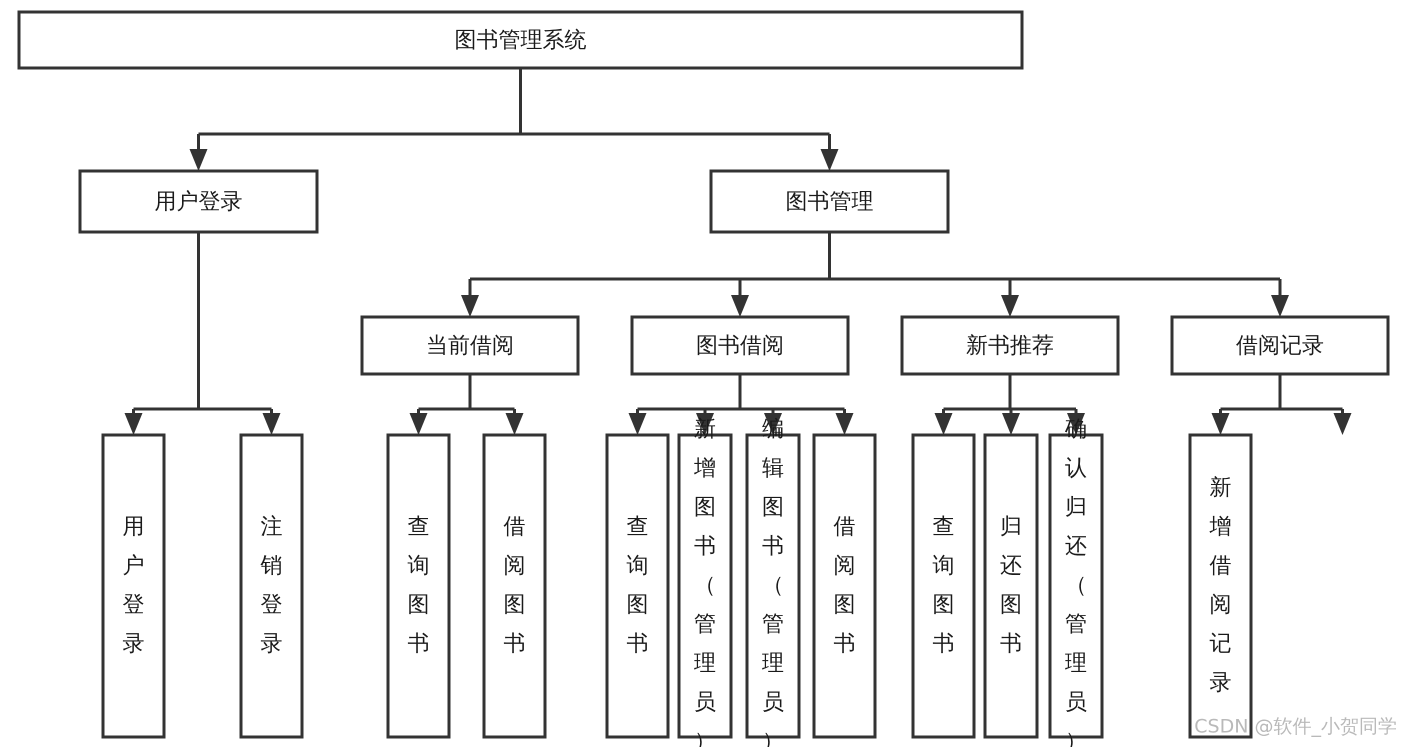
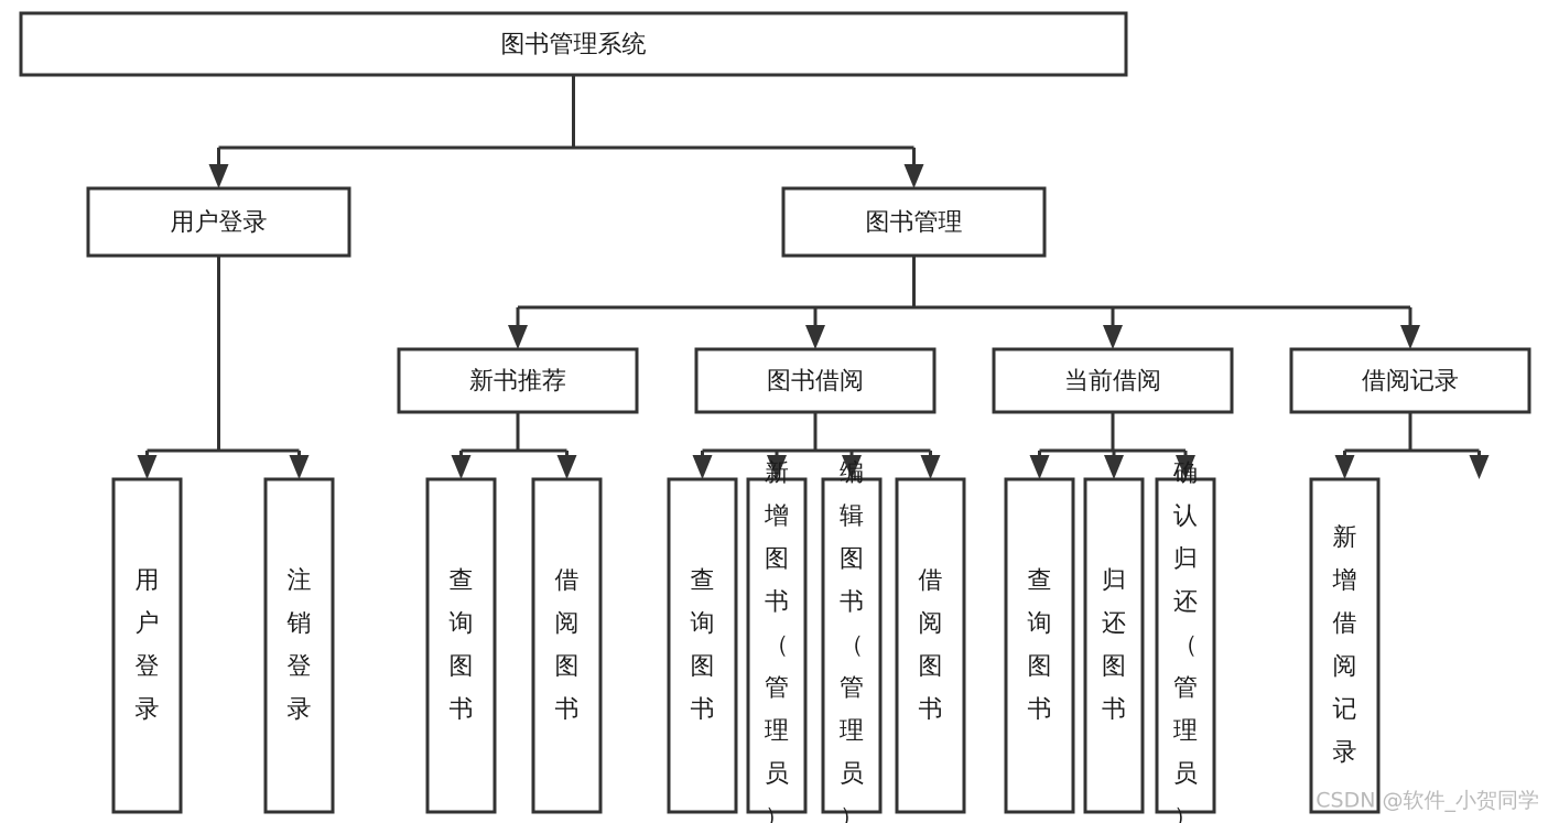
  图书管理系统
  用户登录
  用户登录
  注销登录
  图书管理
- 当前借阅
+ 新书推荐
  查询图书
  借阅图书
  图书借阅
  查询图书
  新增图书（管理员）
  编辑图书（管理员）
  借阅图书
- 新书推荐
+ 当前借阅
  查询图书
  归还图书
  确认归还（管理员）
  借阅记录
  新增借阅记录
  CSDN @软件_小贺同学
